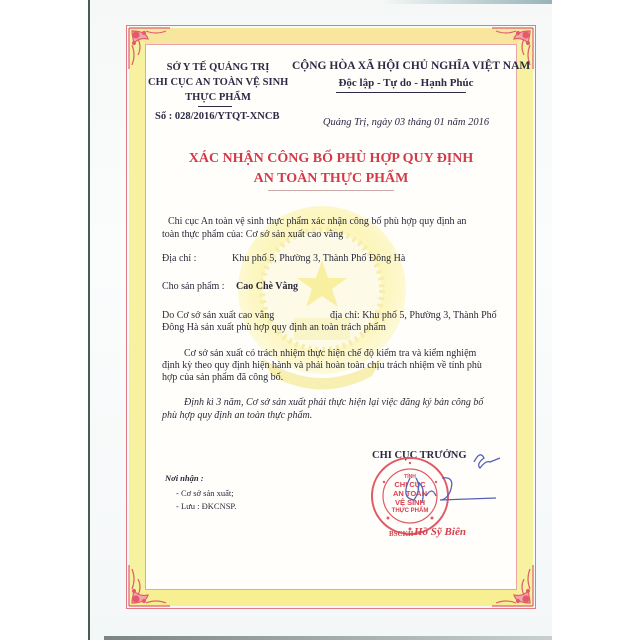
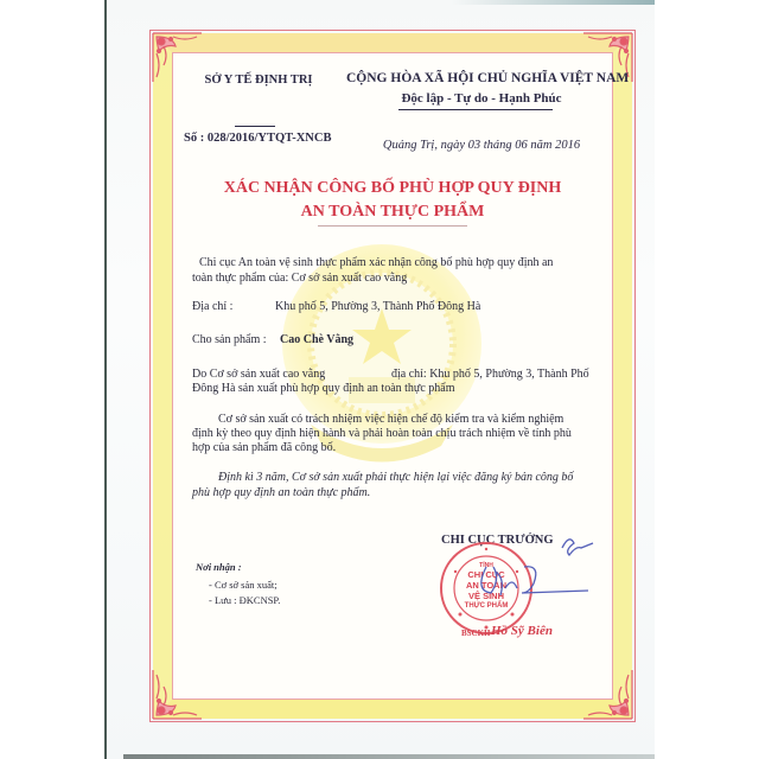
- SỞ Y TẾ QUẢNG TRỊ
+ SỞ Y TẾ ĐỊNH TRỊ
- CHI CỤC AN TOÀN VỆ SINH
- THỰC PHẨM
  Số : 028/2016/YTQT-XNCB
  CỘNG HÒA XÃ HỘI CHỦ NGHĨA VIỆT NAM
  Độc lập - Tự do - Hạnh Phúc
- Quảng Trị, ngày 03 tháng 01 năm 2016
+ Quảng Trị, ngày 03 tháng 06 năm 2016
  XÁC NHẬN CÔNG BỐ PHÙ HỢP QUY ĐỊNH
  AN TOÀN THỰC PHẨM
  Chi cục An toàn vệ sinh thực phẩm xác nhận công bố phù hợp quy định an
  toàn thực phẩm của: Cơ sở sản xuất cao vằng
  Địa chỉ :
  Khu phố 5, Phường 3, Thành Phố Đông Hà
  Cho sản phẩm :
  Cao Chè Vằng
  Do Cơ sở sản xuất cao vằng
  địa chỉ: Khu phố 5, Phường 3, Thành Phố
- Đông Hà sản xuất phù hợp quy định an toàn trách phẩm
+ Đông Hà sản xuất phù hợp quy định an toàn thực phẩm
- Cơ sở sản xuất có trách nhiệm thực hiện chế độ kiểm tra và kiểm nghiệm
+ Cơ sở sản xuất có trách nhiệm việc hiện chế độ kiểm tra và kiểm nghiệm
  định kỳ theo quy định hiện hành và phải hoàn toàn chịu trách nhiệm về tính phù
  hợp của sản phẩm đã công bố.
  Định kì 3 năm, Cơ sở sản xuất phải thực hiện lại việc đăng ký bản công bố
  phù hợp quy định an toàn thực phẩm.
  Nơi nhận :
  - Cơ sở sản xuất;
  - Lưu : ĐKCNSP.
  CHI CỤC TRƯỞNG
  CHI CỤC
  AN TOÀN
  VỆ SINH
  BSCKII
  Hồ Sỹ Biên
